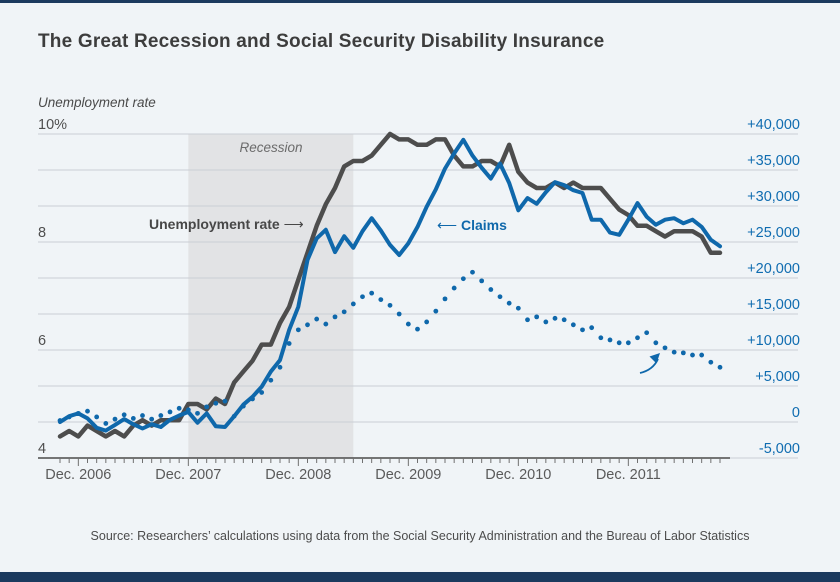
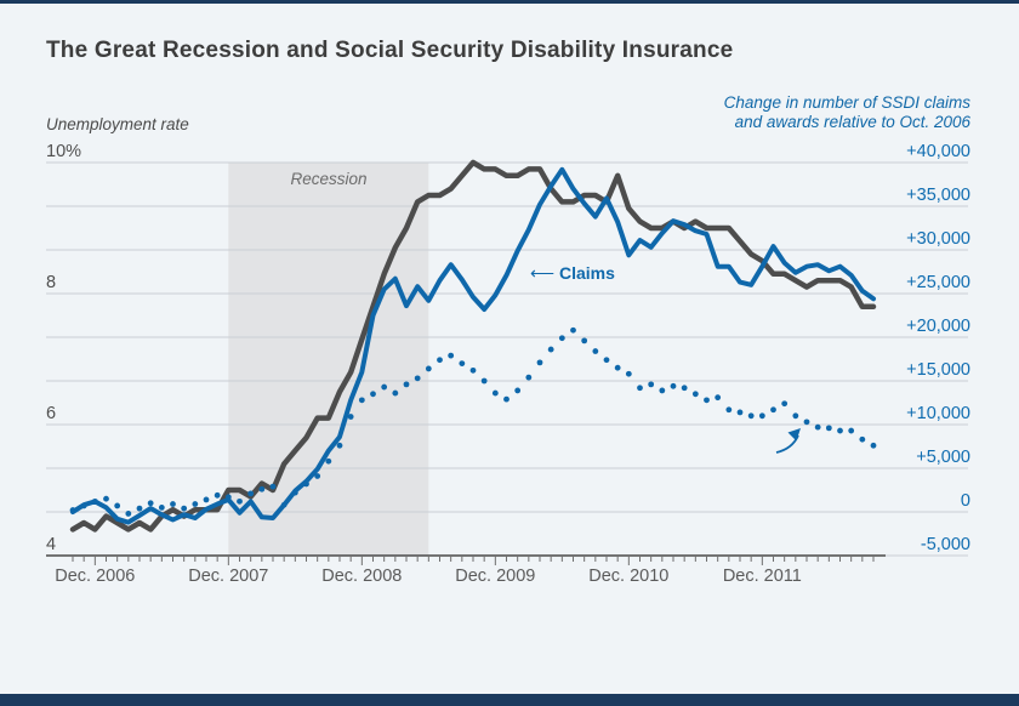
  The Great Recession and Social Security Disability Insurance
  Unemployment rate
+ Change in number of SSDI claims
+ and awards relative to Oct. 2006
  Recession
- Unemployment rate ⟶
  ⟵ Claims
- Source: Researchers’ calculations using data from the Social Security Administration and the Bureau of Labor Statistics
  10%
  8
  6
  4
  +40,000
  +35,000
  +30,000
  +25,000
  +20,000
  +15,000
  +10,000
  +5,000
  0
  -5,000
  Dec. 2006
  Dec. 2007
  Dec. 2008
  Dec. 2009
  Dec. 2010
  Dec. 2011
